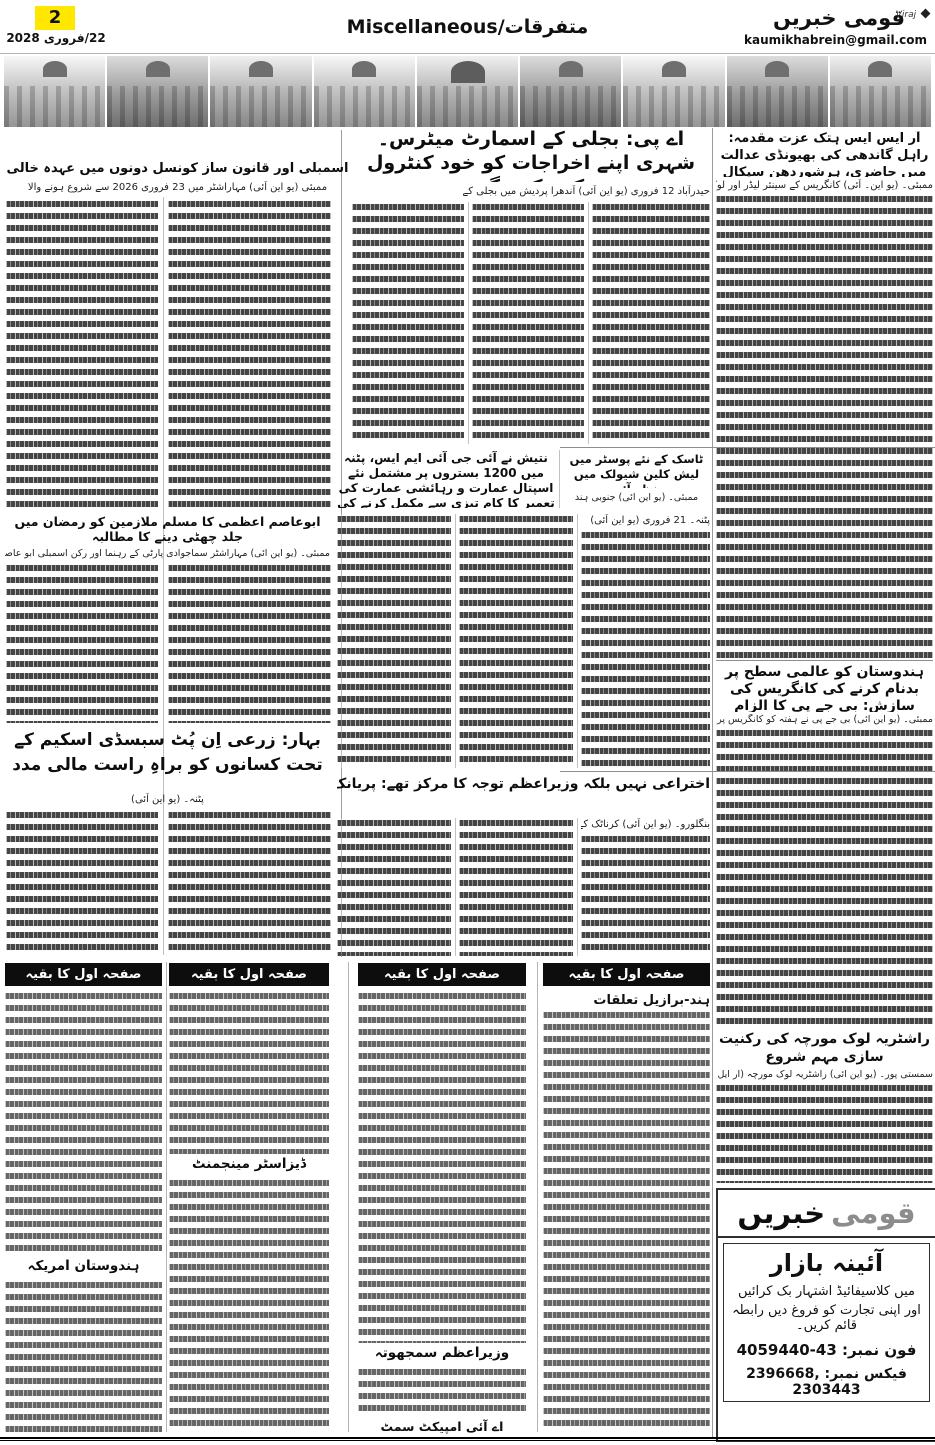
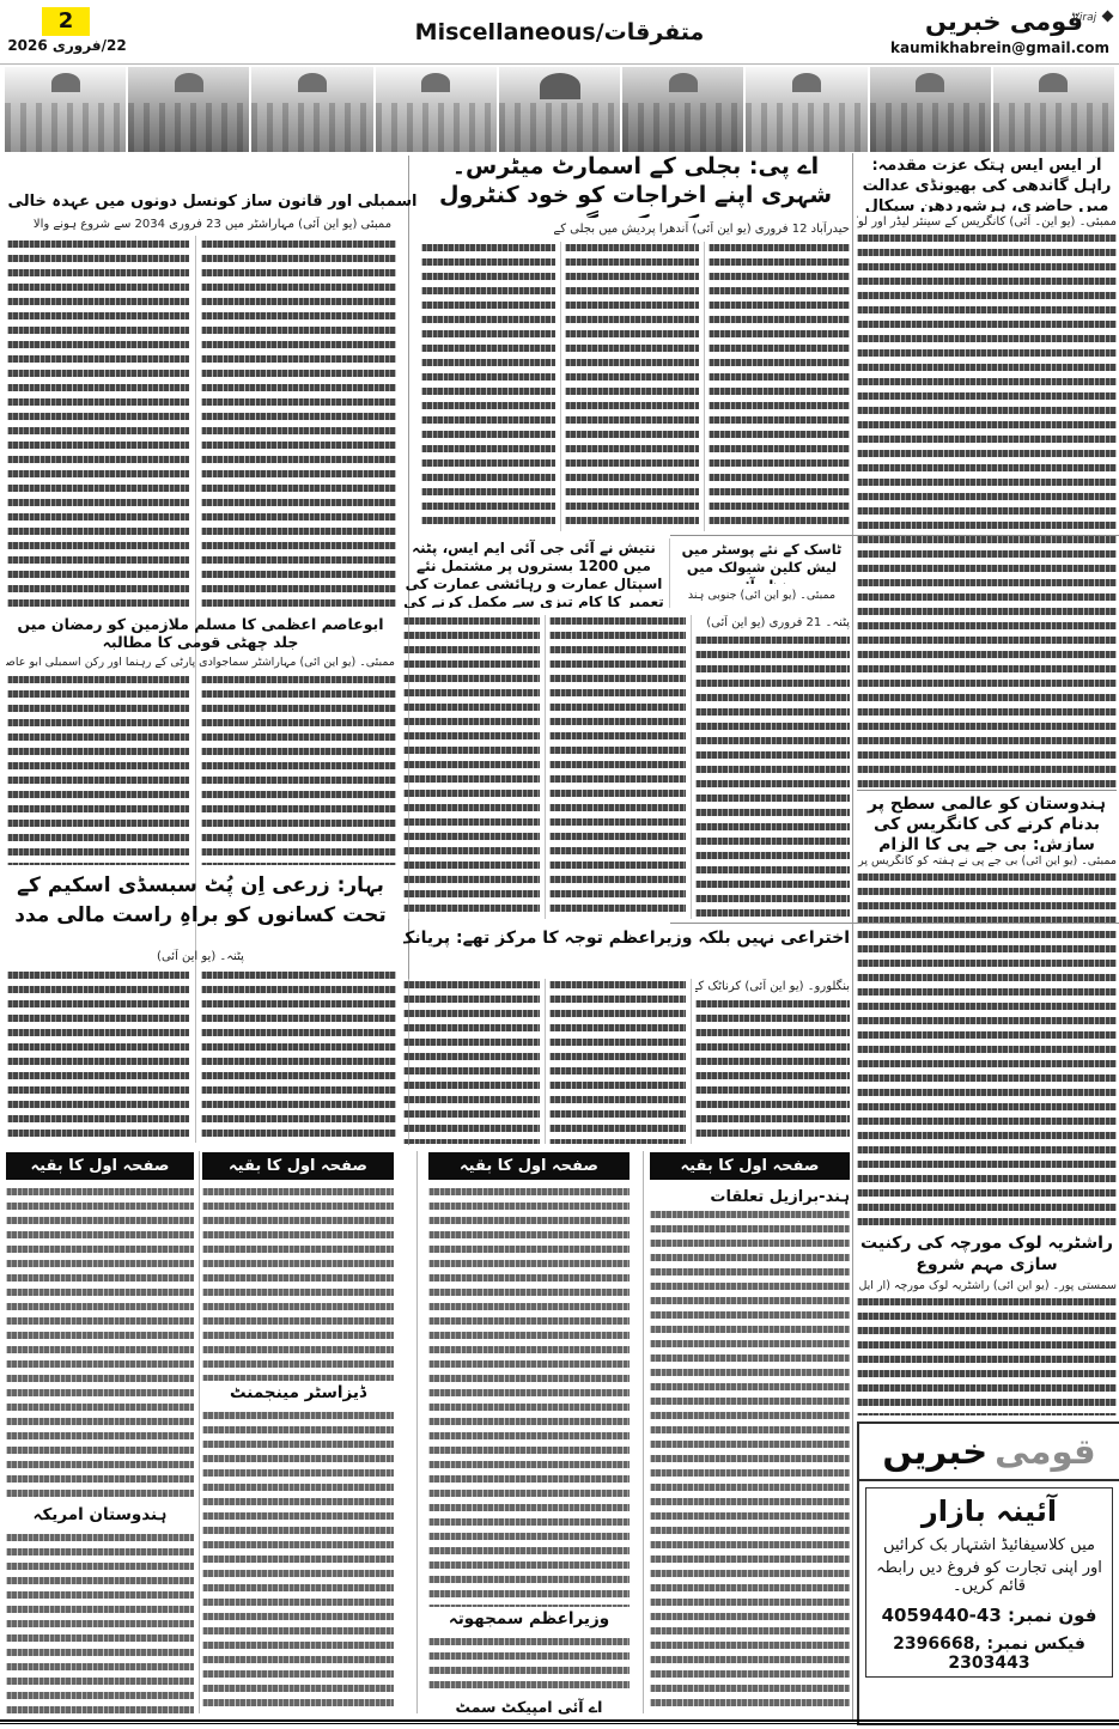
  2
- 22/فروری 2028
+ 22/فروری 2026
  متفرقات/Miscellaneous
  قومی خبریں
  Viraj
  kaumikhabrein@gmail.com
  آر ایس ایس ہتک عزت مقدمہ: راہل گاندھی کی بھیونڈی عدالت میں حاضری، ہرشوردھن سپکال
  ممبئی۔ (یو این۔ آئی) کانگریس کے سینئر لیڈر اور لو
  ہندوستان کو عالمی سطح پر بدنام کرنے کی کانگریس کی سازش: بی جے پی کا الزام
  راشٹریہ لوک مورچہ کی رکنیت سازی مہم شروع
  سمستی پور۔ (یو این آئی) راشٹریہ لوک مورچہ (آر ایل
  اے پی: بجلی کے اسمارٹ میٹرس۔ شہری اپنے اخراجات کو خود کنٹرول
  حیدرآباد 12 فروری (یو این آئی) آندھرا پردیش میں بجلی کے
  نتیش نے آئی جی آئی ایم ایس، پٹنہ میں 1200 بستروں پر مشتمل نئے اسپتال عمارت و رہائشی عمارت کی تعمیر کا کام تیزی سے مکمل کرنے کی
  ٹاسک کے نئے پوسٹر میں لیش کلین شیولک میں
  ممبئی۔ (یو این آئی) جنوبی ہند
  پٹنہ۔ 21 فروری (یو این آئی)
  اختراعی نہیں بلکہ وزیراعظم توجہ کا مرکز تھے: پریانک
  بنگلورو۔ (یو این آئی) کرناٹک کے
  اسمبلی اور قانون ساز کونسل دونوں میں عہدہ خالی
- ممبئی (یو این آئی) مہاراشٹر میں 23 فروری 2026 سے شروع ہونے والا
+ ممبئی (یو این آئی) مہاراشٹر میں 23 فروری 2034 سے شروع ہونے والا
- ابوعاصم اعظمی کا مسلم ملازمین کو رمضان میں جلد چھٹی دینے کا مطالبہ
+ ابوعاصم اعظمی کا مسلم ملازمین کو رمضان میں جلد چھٹی قومی کا مطالبہ
  ممبئی۔ (یو این آئی) مہاراشٹر سماجوادی پارٹی کے رہنما اور رکن اسمبلی ابو عاص
  بہار: زرعی اِن پُٹ سبسڈی اسکیم کے تحت کسانوں کو براہِ راست مالی مدد
  پٹنہ۔ (یو این آئی)
  صفحہ اول کا بقیہ
  صفحہ اول کا بقیہ
  صفحہ اول کا بقیہ
  صفحہ اول کا بقیہ
  ہندوستان امریکہ
  ڈیزاسٹر مینجمنٹ
  وزیراعظم سمجھوتہ
  اے آئی امپیکٹ سمٹ
  ہند-برازیل تعلقات
  قومی
  خبریں
  آئینہ بازار
  میں کلاسیفائیڈ اشتہار بک کرائیں
  اور اپنی تجارت کو فروغ دیں رابطہ قائم کریں۔
  فون نمبر: 4059440-43
  فیکس نمبر: 2396668, 2303443
